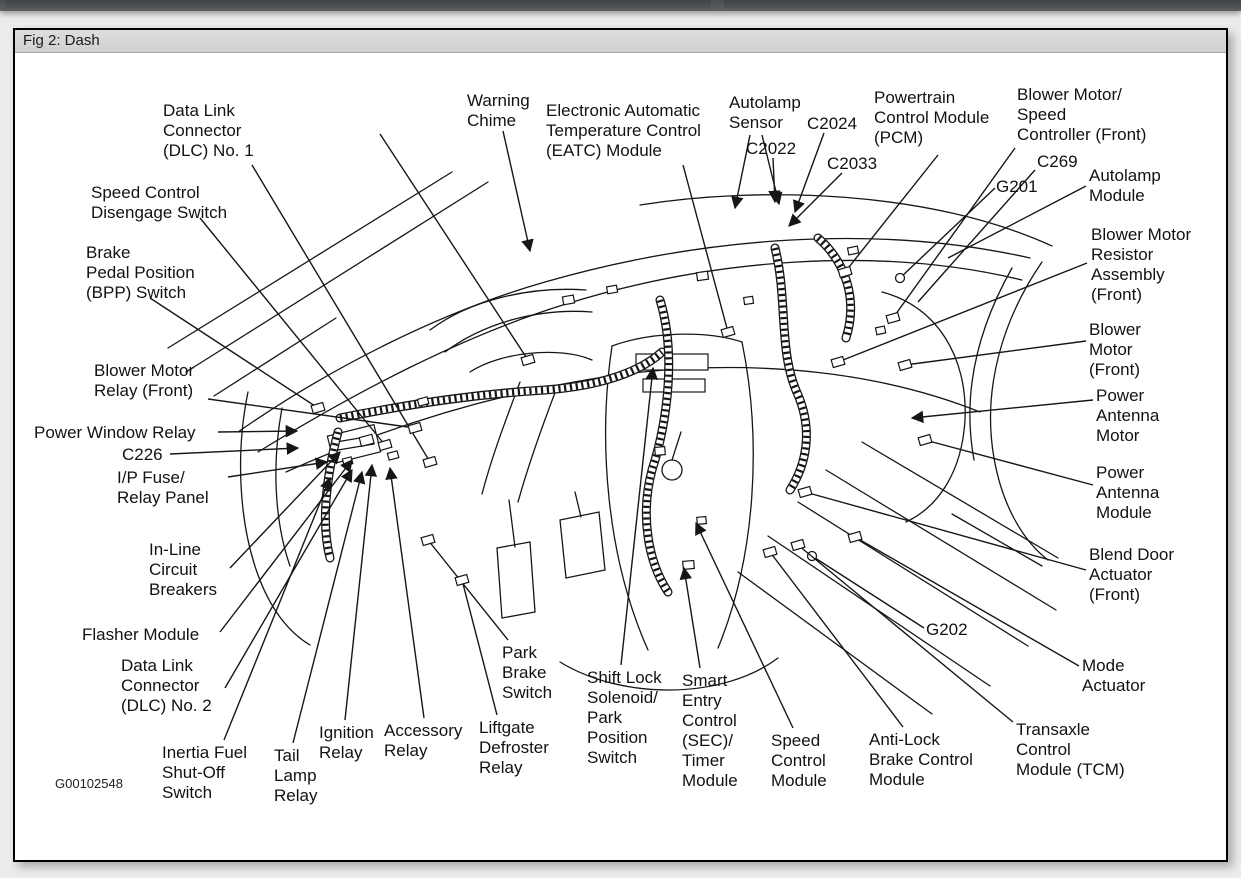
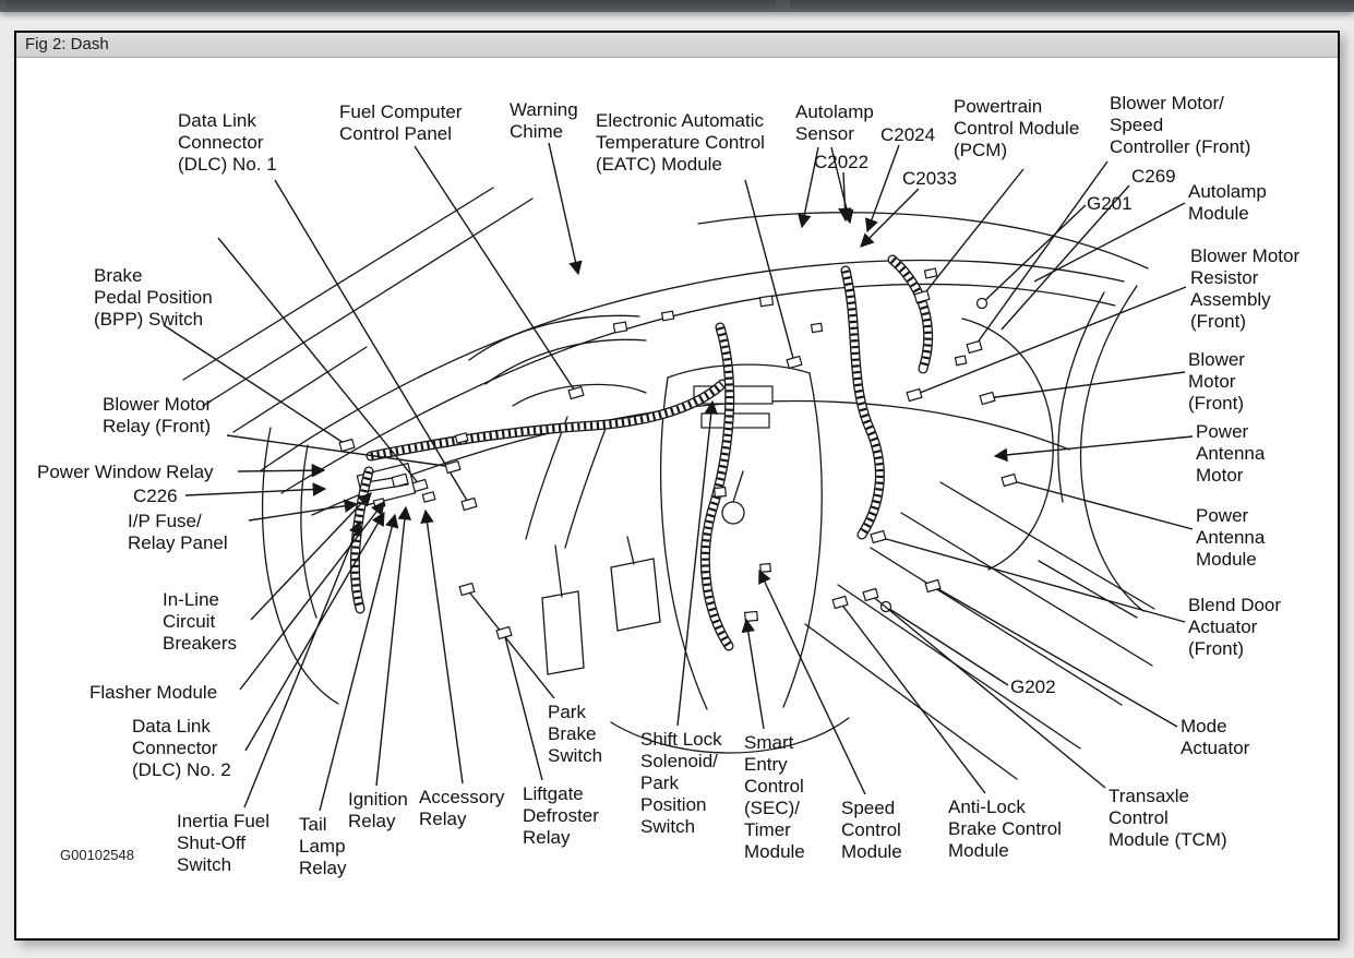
  Fig 2: Dash
  Data Link
  Connector
  (DLC) No. 1
+ Fuel Computer
+ Control Panel
  Warning
  Chime
  Electronic Automatic
  Temperature Control
  (EATC) Module
  Autolamp
  Sensor
  C2024
  C2022
  C2033
  Powertrain
  Control Module
  (PCM)
  Blower Motor/
  Speed
  Controller (Front)
  C269
  G201
  Autolamp
  Module
  Blower Motor
  Resistor
  Assembly
  (Front)
  Blower
  Motor
  (Front)
  Power
  Antenna
  Motor
  Power
  Antenna
  Module
  Blend Door
  Actuator
  (Front)
  G202
  Mode
  Actuator
  Transaxle
  Control
  Module (TCM)
  Anti-Lock
  Brake Control
  Module
  Speed
  Control
  Module
  Smart
  Entry
  Control
  (SEC)/
  Timer
  Module
  Shift Lock
  Solenoid/
  Park
  Position
  Switch
  Park
  Brake
  Switch
  Liftgate
  Defroster
  Relay
  Accessory
  Relay
  Ignition
  Relay
  Tail
  Lamp
  Relay
  Inertia Fuel
  Shut-Off
  Switch
  Data Link
  Connector
  (DLC) No. 2
  Flasher Module
  In-Line
  Circuit
  Breakers
  I/P Fuse/
  Relay Panel
  C226
  Power Window Relay
  Blower Motor
  Relay (Front)
  Brake
  Pedal Position
  (BPP) Switch
- Speed Control
- Disengage Switch
  G00102548
